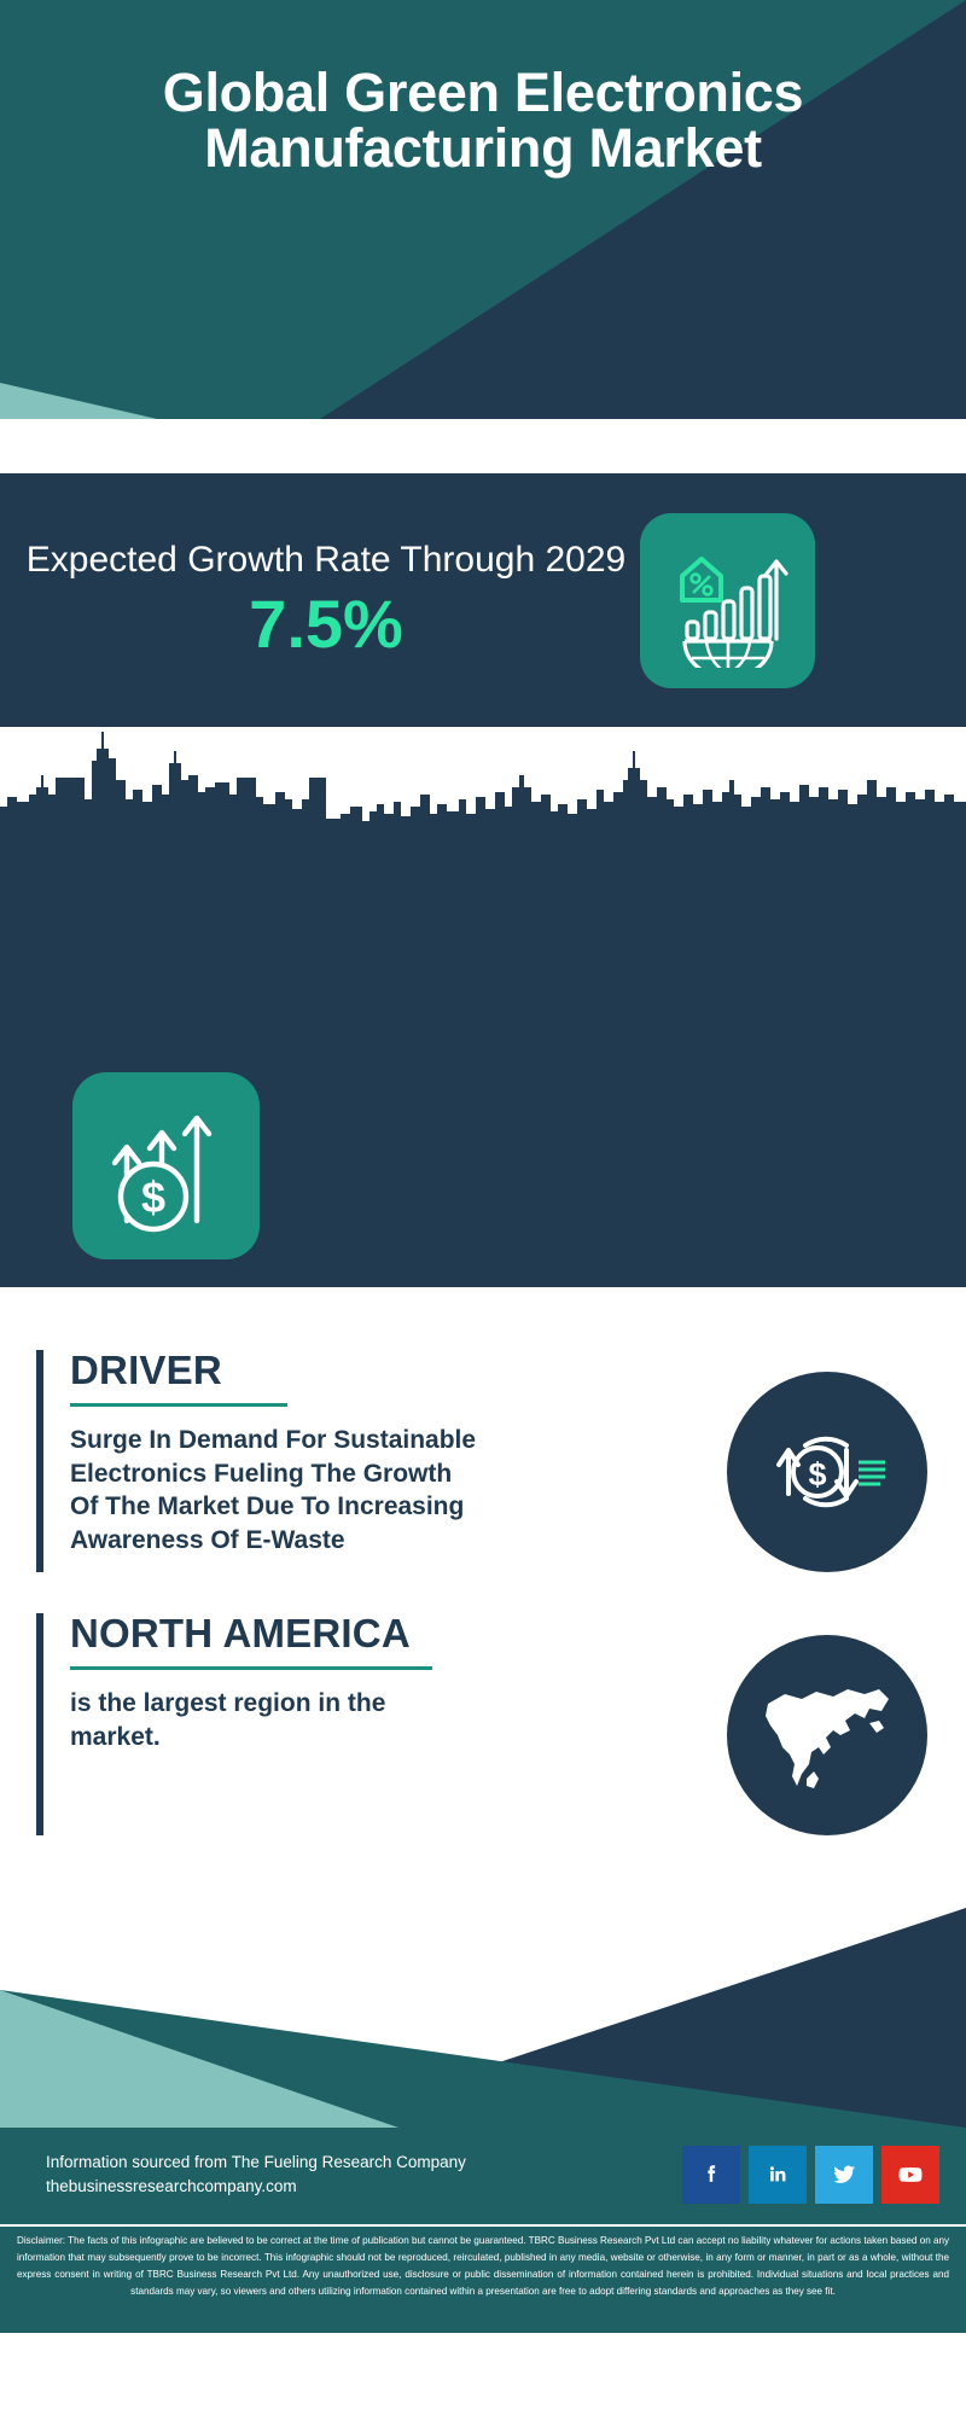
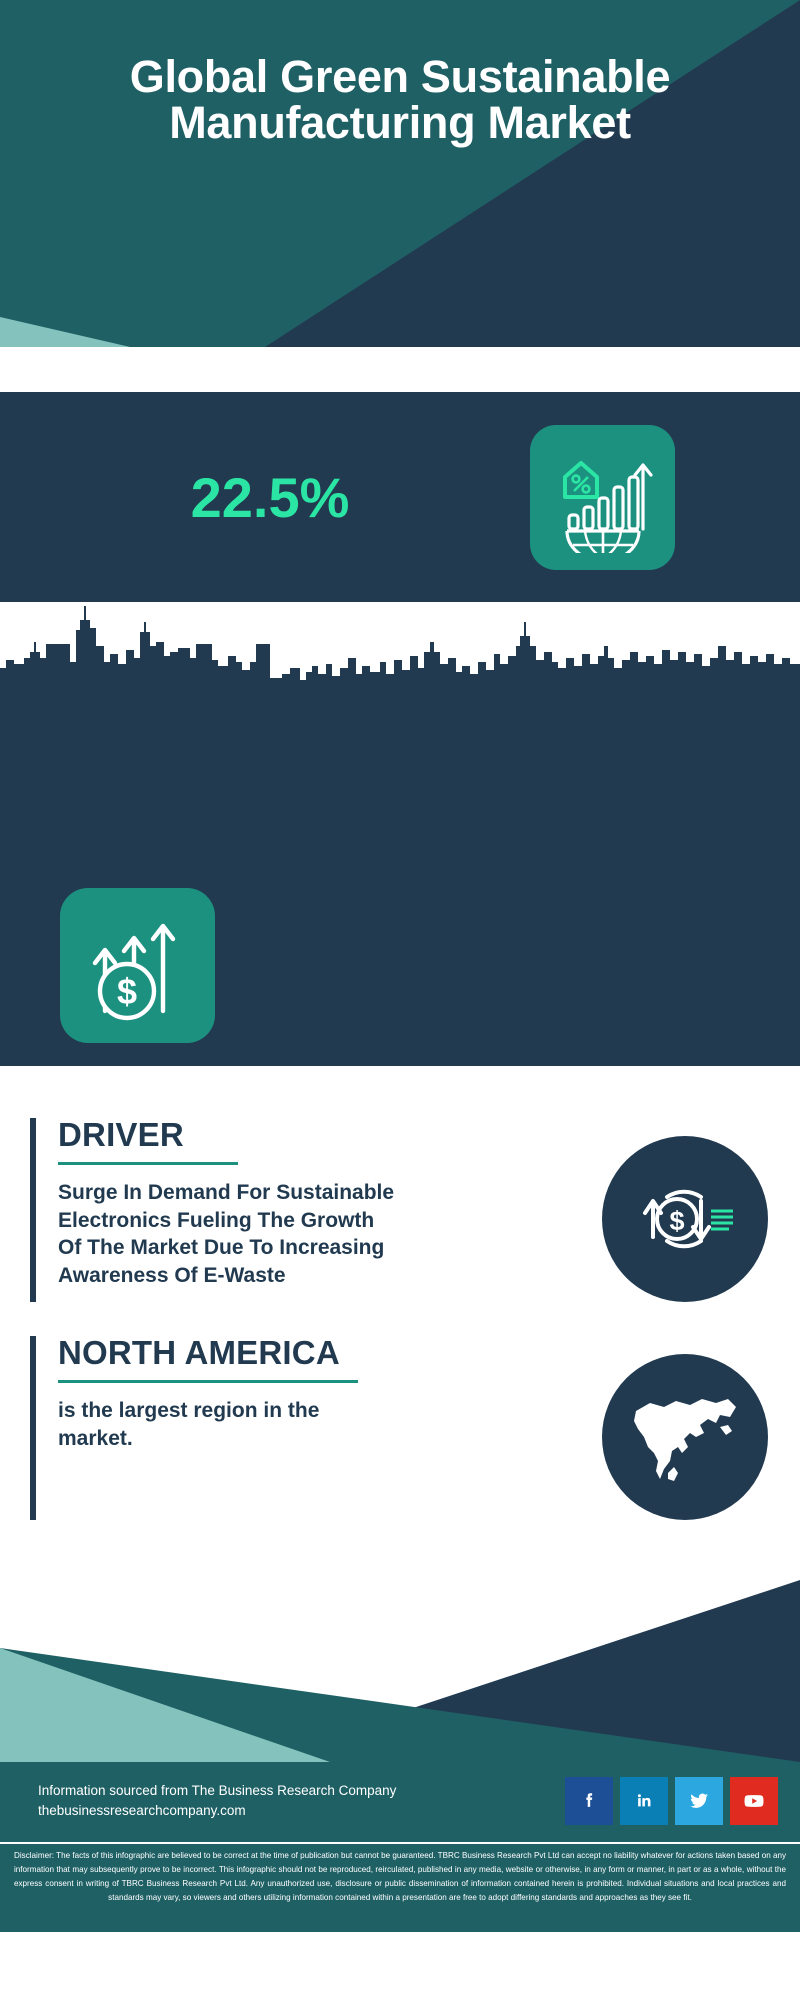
- Global Green Electronics Manufacturing Market
+ Global Green Sustainable Manufacturing Market
- Expected Growth Rate Through 2029
- 7.5%
+ 22.5%
  $
  DRIVER
  Surge In Demand For Sustainable Electronics Fueling The Growth Of The Market Due To Increasing Awareness Of E-Waste
  $
  NORTH AMERICA
  is the largest region in the market.
- Information sourced from The Fueling Research Company
+ Information sourced from The Business Research Company
  thebusinessresearchcompany.com
  Disclaimer: The facts of this infographic are believed to be correct at the time of publication but cannot be guaranteed. TBRC Business Research Pvt Ltd can accept no liability whatever for actions taken based on any information that may subsequently prove to be incorrect. This infographic should not be reproduced, reirculated, published in any media, website or otherwise, in any form or manner, in part or as a whole, without the express consent in writing of TBRC Business Research Pvt Ltd. Any unauthorized use, disclosure or public dissemination of information contained herein is prohibited. Individual situations and local practices and standards may vary, so viewers and others utilizing information contained within a presentation are free to adopt differing standards and approaches as they see fit.
